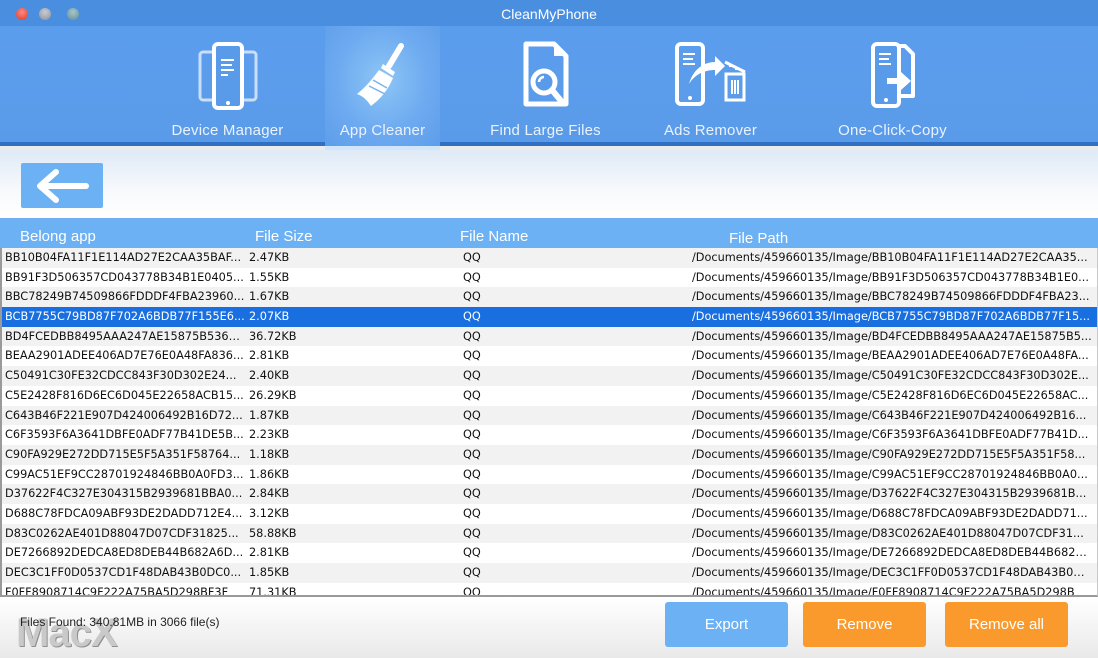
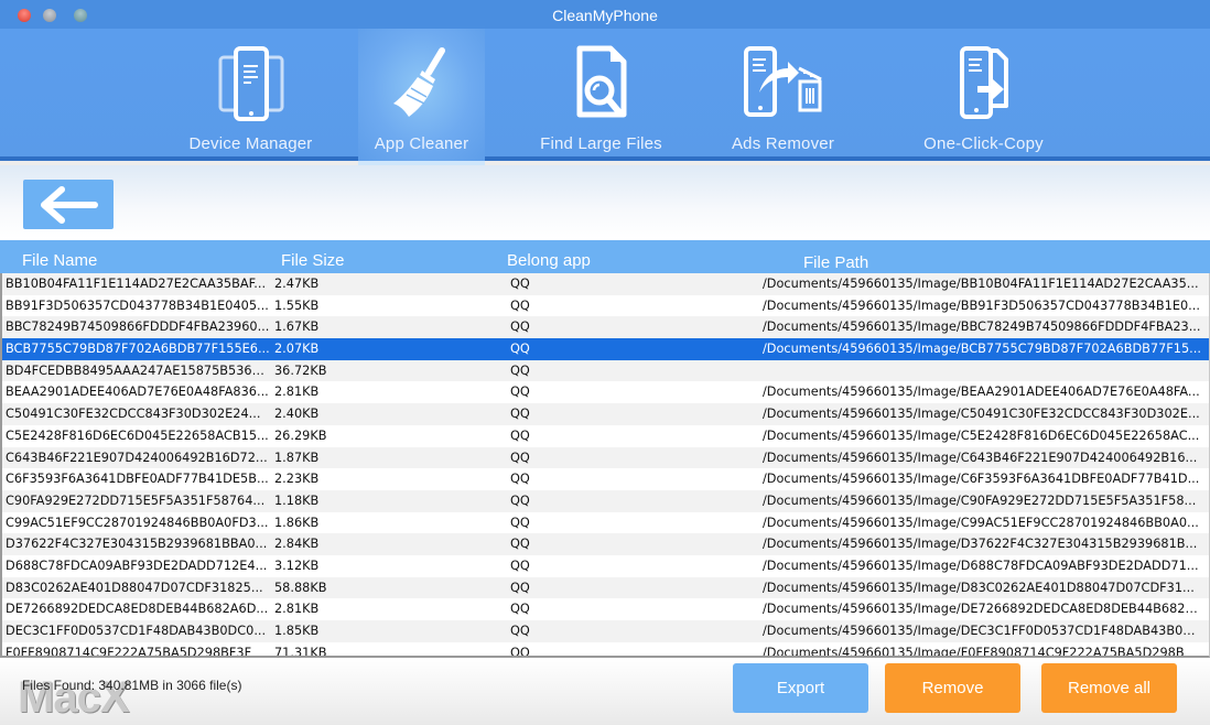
  CleanMyPhone
  Device Manager
  App Cleaner
  Find Large Files
  Ads Remover
  One-Click-Copy
- Belong app
+ File Name
  File Size
- File Name
+ Belong app
  File Path
  BB10B04FA11F1E114AD27E2CAA35BAF...
  2.47KB
  QQ
  /Documents/459660135/Image/BB10B04FA11F1E114AD27E2CAA35...
  BB91F3D506357CD043778B34B1E0405...
  1.55KB
  QQ
  /Documents/459660135/Image/BB91F3D506357CD043778B34B1E0...
  BBC78249B74509866FDDDF4FBA23960...
  1.67KB
  QQ
  /Documents/459660135/Image/BBC78249B74509866FDDDF4FBA23...
  BCB7755C79BD87F702A6BDB77F155E6...
  2.07KB
  QQ
  /Documents/459660135/Image/BCB7755C79BD87F702A6BDB77F15...
  BD4FCEDBB8495AAA247AE15875B5367...
  36.72KB
  QQ
- /Documents/459660135/Image/BD4FCEDBB8495AAA247AE15875B5...
  BEAA2901ADEE406AD7E76E0A48FA836...
  2.81KB
  QQ
  /Documents/459660135/Image/BEAA2901ADEE406AD7E76E0A48FA...
  C50491C30FE32CDCC843F30D302E24...
  2.40KB
  QQ
  /Documents/459660135/Image/C50491C30FE32CDCC843F30D302E...
  C5E2428F816D6EC6D045E22658ACB15...
  26.29KB
  QQ
  /Documents/459660135/Image/C5E2428F816D6EC6D045E22658AC...
  C643B46F221E907D424006492B16D72...
  1.87KB
  QQ
  /Documents/459660135/Image/C643B46F221E907D424006492B16...
  C6F3593F6A3641DBFE0ADF77B41DE5B...
  2.23KB
  QQ
  /Documents/459660135/Image/C6F3593F6A3641DBFE0ADF77B41D...
  C90FA929E272DD715E5F5A351F58764...
  1.18KB
  QQ
  /Documents/459660135/Image/C90FA929E272DD715E5F5A351F58...
  C99AC51EF9CC28701924846BB0A0FD3...
  1.86KB
  QQ
  /Documents/459660135/Image/C99AC51EF9CC28701924846BB0A0...
  D37622F4C327E304315B2939681BBA0...
  2.84KB
  QQ
  /Documents/459660135/Image/D37622F4C327E304315B2939681B...
  D688C78FDCA09ABF93DE2DADD712E4...
  3.12KB
  QQ
  /Documents/459660135/Image/D688C78FDCA09ABF93DE2DADD71...
  D83C0262AE401D88047D07CDF31825...
  58.88KB
  QQ
  /Documents/459660135/Image/D83C0262AE401D88047D07CDF31...
  DE7266892DEDCA8ED8DEB44B682A6D...
  2.81KB
  QQ
  /Documents/459660135/Image/DE7266892DEDCA8ED8DEB44B682A...
  DEC3C1FF0D0537CD1F48DAB43B0DC0...
  1.85KB
  QQ
  /Documents/459660135/Image/DEC3C1FF0D0537CD1F48DAB43B0D...
  F0FF8908714C9F222A75BA5D298BF3F
  71.31KB
  QQ
  /Documents/459660135/Image/F0FF8908714C9F222A75BA5D298B
  MacX
  Files Found: 340.81MB in 3066 file(s)
  Export
  Remove
  Remove all
